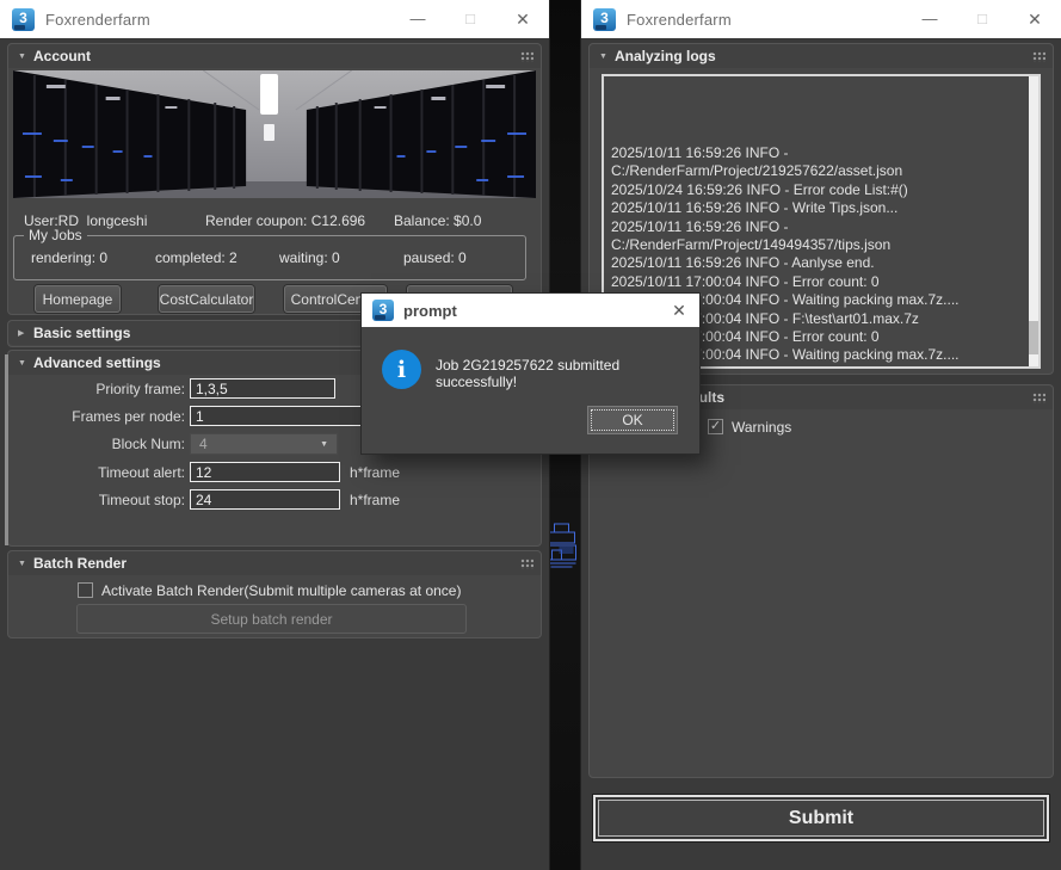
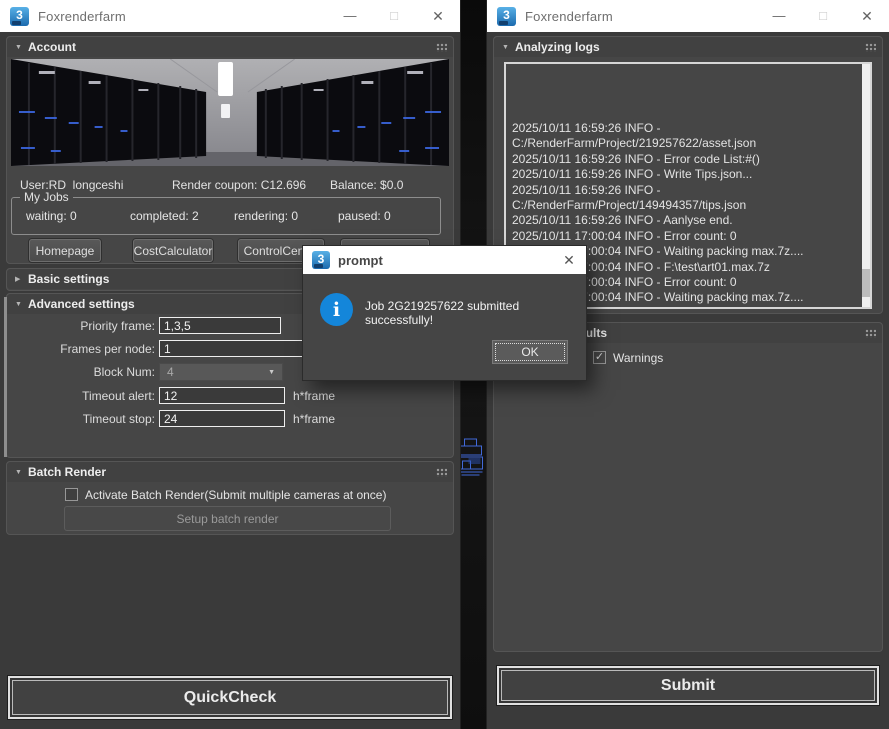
  3
  Foxrenderfarm
  —
  □
  ✕
  Account
  User:RD_longceshi
  Render coupon: C12.696
  Balance: $0.0
  My Jobs
- rendering: 0
+ waiting: 0
  completed: 2
- waiting: 0
+ rendering: 0
  paused: 0
  Homepage
  CostCalculator
  ControlCen
  Basic settings
  Advanced settings
  Priority frame:
  1,3,5
  Frames per node:
  1
  Block Num:
  4
  Timeout alert:
  12
  h*frame
  Timeout stop:
  24
  h*frame
  Batch Render
  Activate Batch Render(Submit multiple cameras at once)
  Setup batch render
+ QuickCheck
  3
  Foxrenderfarm
  —
  □
  ✕
  Analyzing logs
  2025/10/11 16:59:26 INFO -
  C:/RenderFarm/Project/219257622/asset.json
- 2025/10/24 16:59:26 INFO - Error code List:#()
+ 2025/10/11 16:59:26 INFO - Error code List:#()
  2025/10/11 16:59:26 INFO - Write Tips.json...
  2025/10/11 16:59:26 INFO -
  C:/RenderFarm/Project/149494357/tips.json
  2025/10/11 16:59:26 INFO - Aanlyse end.
  2025/10/11 17:00:04 INFO - Error count: 0
  :00:04 INFO - Waiting packing max.7z....
  :00:04 INFO - F:\test\art01.max.7z
  :00:04 INFO - Waiting packing max.7z....
  ✓
  Warnings
  Submit
  3
  prompt
  ✕
  i
  Job 2G219257622 submitted successfully!
  OK
